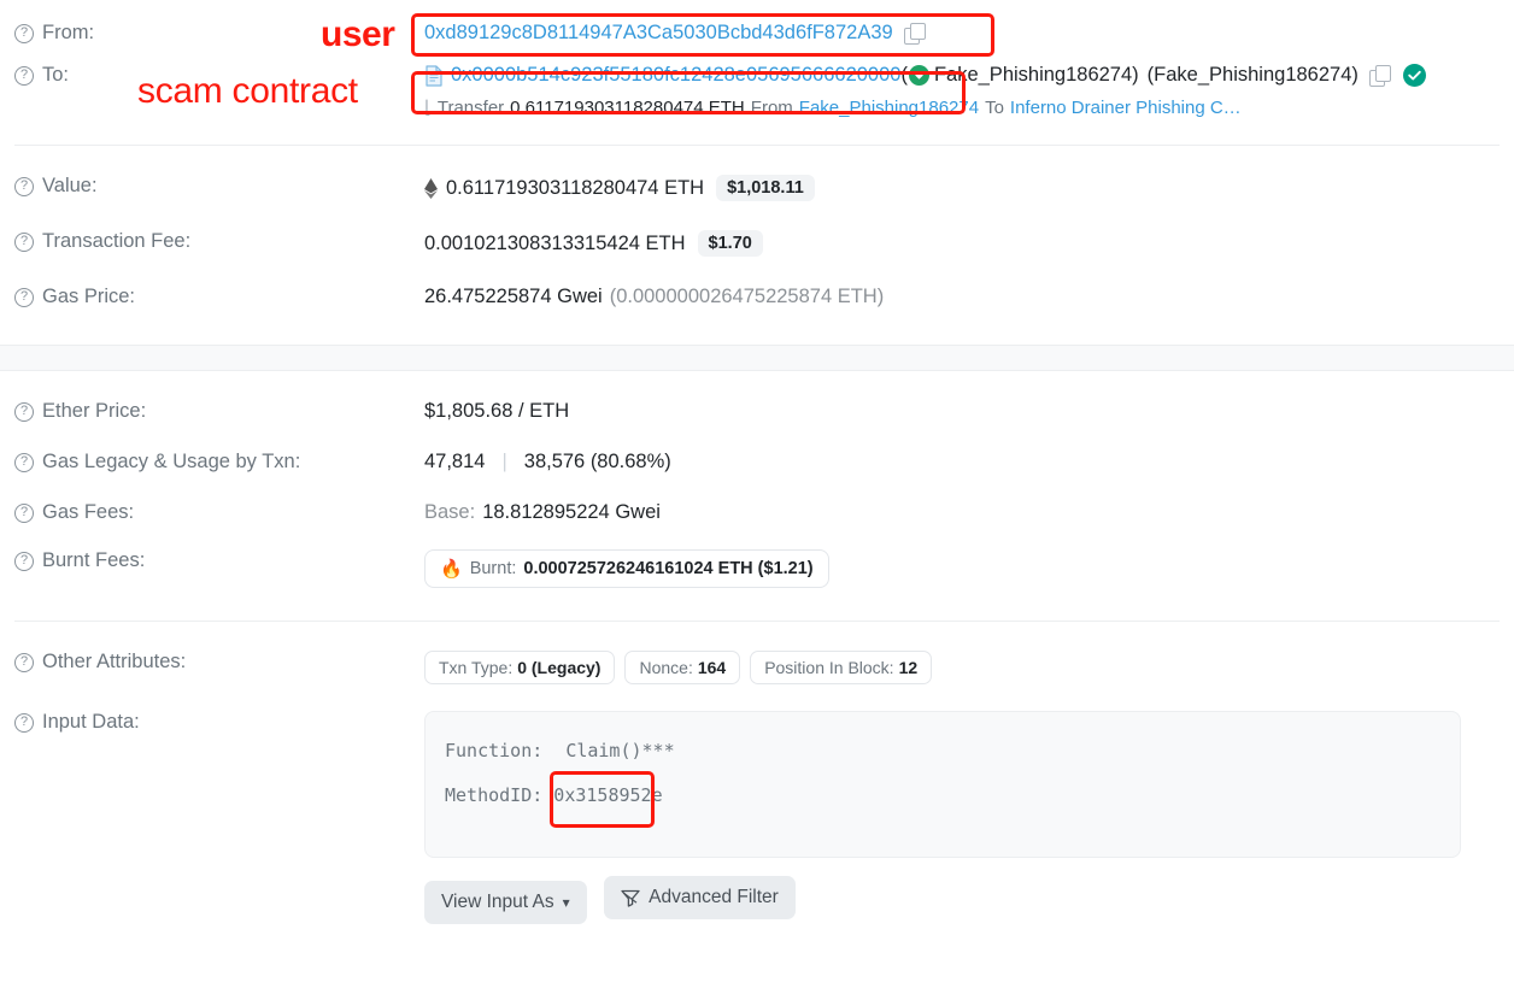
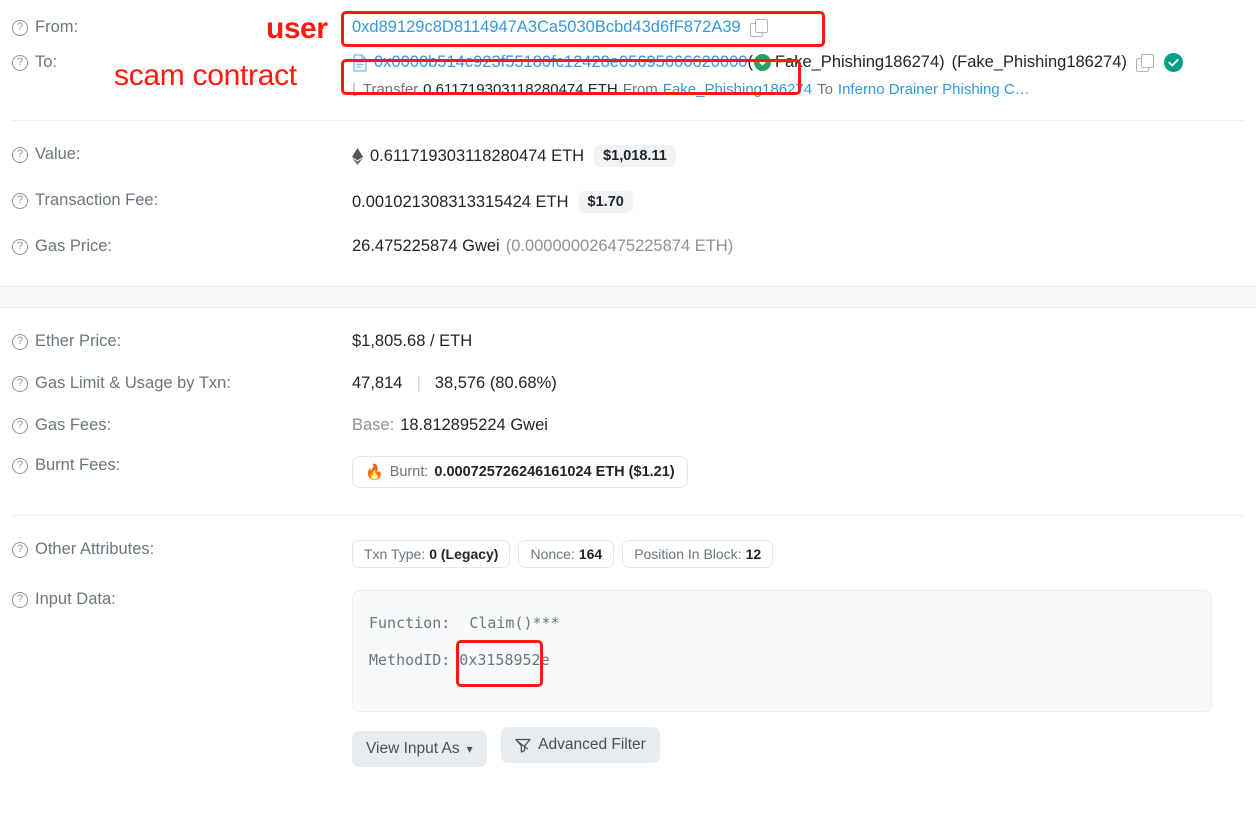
  ?
  From:
  0xd89129c8D8114947A3Ca5030Bcbd43d6fF872A39
  ?
  To:
  0x0000b514c923f55180fc12428e05695666620000
  (
  Fake_Phishing186274)
  (Fake_Phishing186274)
  ⌊
  Transfer
  0.611719303118280474 ETH
  From
  Fake_Phishing186274
  To
  Inferno Drainer Phishing C…
  ?
  Value:
  0.611719303118280474 ETH
  $1,018.11
  ?
  Transaction Fee:
  0.001021308313315424 ETH
  $1.70
  ?
  Gas Price:
  26.475225874 Gwei
  (0.000000026475225874 ETH)
  ?
  Ether Price:
  $1,805.68 / ETH
  ?
- Gas Legacy & Usage by Txn:
+ Gas Limit & Usage by Txn:
  47,814
  |
  38,576 (80.68%)
  ?
  Gas Fees:
  Base:
  18.812895224 Gwei
  ?
  Burnt Fees:
  🔥
  Burnt:
  0.000725726246161024 ETH ($1.21)
  ?
  Other Attributes:
  Txn Type:
  0 (Legacy)
  Nonce:
  164
  Position In Block:
  12
  ?
  Input Data:
  Function: Claim()***
  MethodID: 0x3158952e
  View Input As
  ▾
  Advanced Filter
  user
  scam contract
